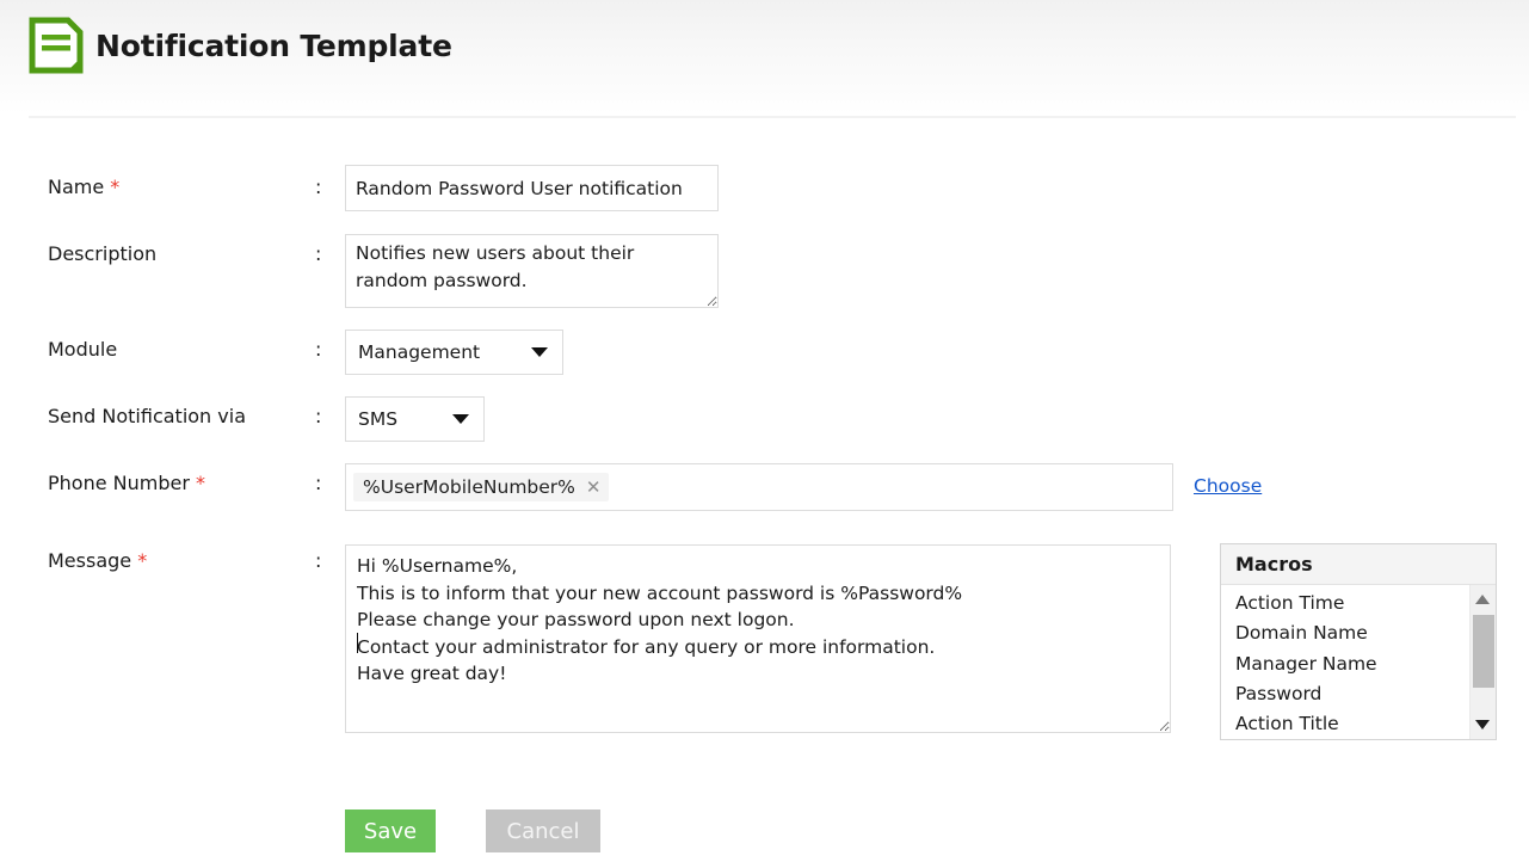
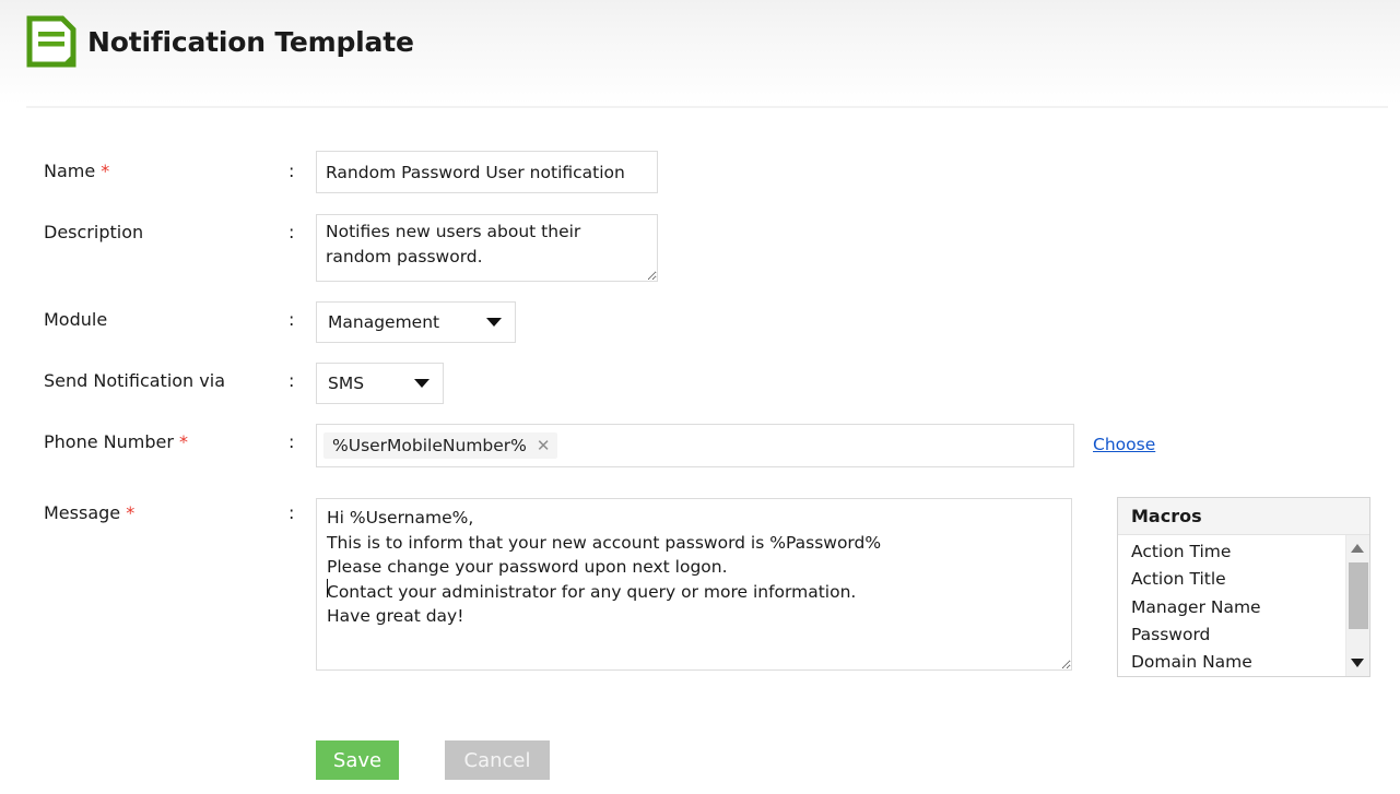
  Notification Template
  Name *
  :
  Random Password User notification
  Description
  :
  Module
  :
  Management
  Send Notification via
  :
  SMS
  Phone Number *
  :
  %UserMobileNumber%
  ✕
  Choose
  Message *
  :
  Hi %Username%,
  This is to inform that your new account password is %Password%
  Please change your password upon next logon.
  Contact your administrator for any query or more information.
  Have great day!
  Macros
  Action Time
- Domain Name
+ Action Title
  Manager Name
  Password
- Action Title
+ Domain Name
  Save
  Cancel
